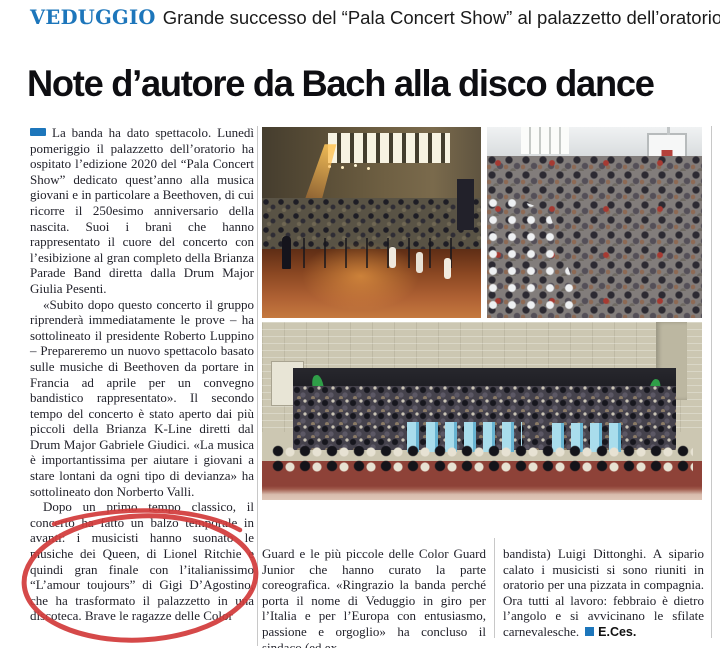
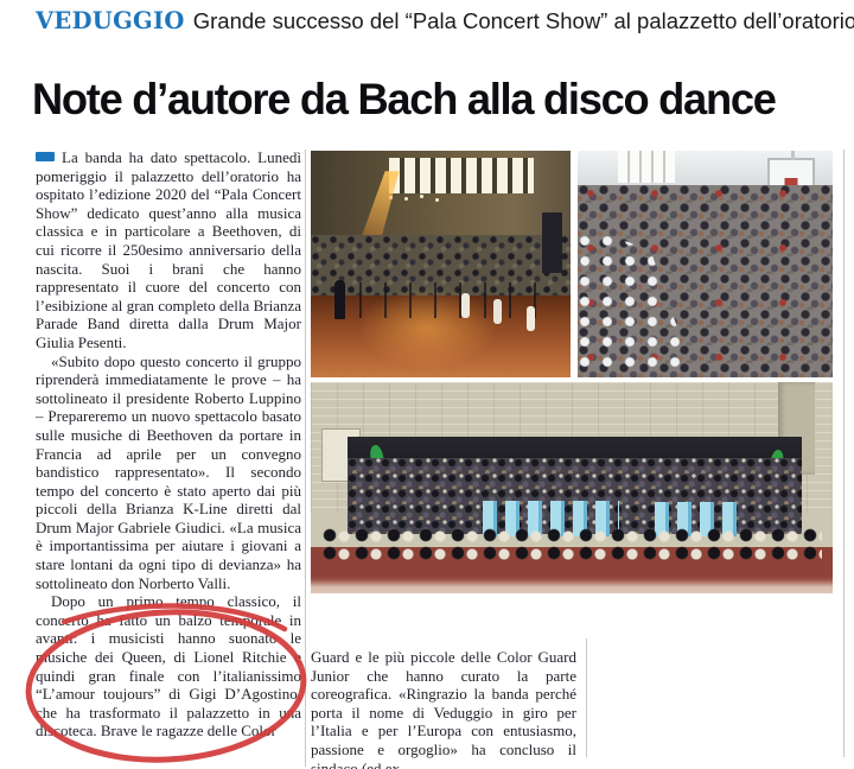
  VEDUGGIO Grande successo del “Pala Concert Show” al palazzetto dell’oratorio
  Note d’autore da Bach alla disco dance
- La banda ha dato spettacolo. Lunedì pomeriggio il palazzetto dell’oratorio ha ospitato l’edizione 2020 del “Pala Concert Show” dedicato quest’anno alla musica giovani e in particolare a Beethoven, di cui ricorre il 250esimo anniversario della nascita. Suoi i brani che hanno rappresentato il cuore del concerto con l’esibizione al gran completo della Brianza Parade Band diretta dalla Drum Major Giulia Pesenti.
+ La banda ha dato spettacolo. Lunedì pomeriggio il palazzetto dell’oratorio ha ospitato l’edizione 2020 del “Pala Concert Show” dedicato quest’anno alla musica classica e in particolare a Beethoven, di cui ricorre il 250esimo anniversario della nascita. Suoi i brani che hanno rappresentato il cuore del concerto con l’esibizione al gran completo della Brianza Parade Band diretta dalla Drum Major Giulia Pesenti.
  «Subito dopo questo concerto il gruppo riprenderà immediatamente le prove – ha sottolineato il presidente Roberto Luppino – Prepareremo un nuovo spettacolo basato sulle musiche di Beethoven da portare in Francia ad aprile per un convegno bandistico rappresentato». Il secondo tempo del concerto è stato aperto dai più piccoli della Brianza K-Line diretti dal Drum Major Gabriele Giudici. «La musica è importantissima per aiutare i giovani a stare lontani da ogni tipo di devianza» ha sottolineato don Norberto Valli.
  Dopo un primo tempo classico, il conco hatto un balzo tpole in avan: i musicisti hanno suonat le usiche dei Queen, di Lionel Ritchie quindi gran finale con l’italianissimo “L’amour toujours” di Gigi D’Agostino che ha trasformato il palazzetto in ua dicoteca. Brave le ragazze delle Col
  Guard e le più piccole delle Color Guard Junior che hanno curato la parte coreografica. «Ringrazio la banda perché porta il nome di Veduggio in giro per l’Italia e per l’Europa con entusiasmo, passione e orgoglio» ha concluso il sindaco (ed ex
- bandista) Luigi Dittonghi. A sipario calato i musicisti si sono riuniti in oratorio per una pizzata in compagnia. Ora tutti al lavoro: febbraio è dietro l’angolo e si avvicinano le sfilate carnevalesche. E.Ces.
